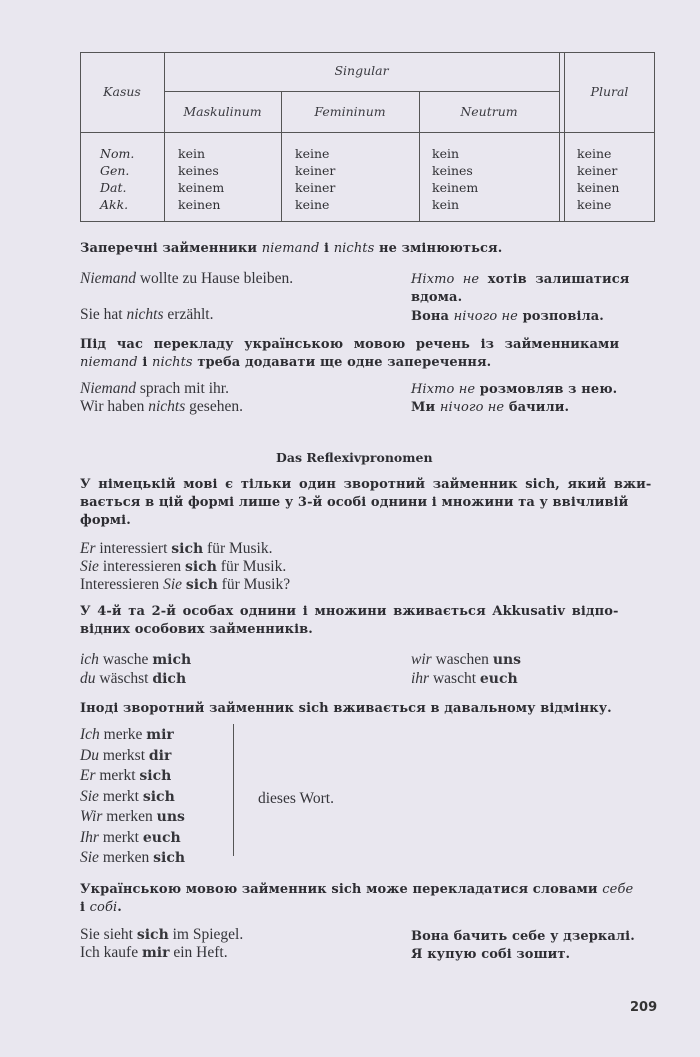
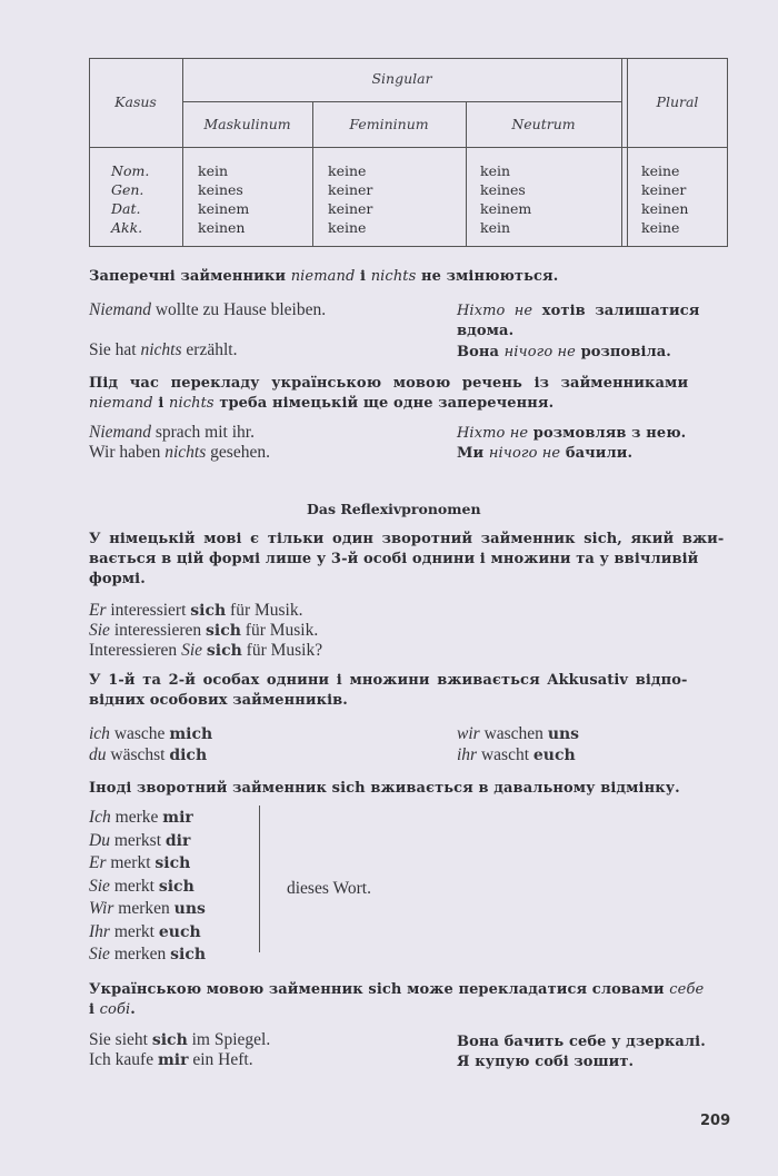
  Kasus
  Singular
  Plural
  Maskulinum
  Femininum
  Neutrum
  Nom.
  Gen.
  Dat.
  Akk.
  kein
  keines
  keinem
  keinen
  keine
  keiner
  keiner
  keine
  kein
  keines
  keinem
  kein
  keine
  keiner
  keinen
  keine
  Заперечні займенники niemand і nichts не змінюються.
  Niemand wollte zu Hause bleiben.
  Ніхто не хотів залишатися
  вдома.
  Sie hat nichts erzählt.
  Вона нічого не розповіла.
  Під час перекладу українською мовою речень із займенниками
- niemand і nichts треба додавати ще одне заперечення.
+ niemand і nichts треба німецькій ще одне заперечення.
  Niemand sprach mit ihr.
  Ніхто не розмовляв з нею.
  Wir haben nichts gesehen.
  Ми нічого не бачили.
  Das Reflexivpronomen
  У німецькій мові є тільки один зворотний займенник sich, який вжи-
  вається в цій формі лише у 3-й особі однини і множини та у ввічливій
  формі.
  Er interessiert sich für Musik.
  Sie interessieren sich für Musik.
  Interessieren Sie sich für Musik?
- У 4-й та 2-й особах однини і множини вживається Akkusativ відпо-
+ У 1-й та 2-й особах однини і множини вживається Akkusativ відпо-
  відних особових займенників.
  ich wasche mich
  du wäschst dich
  wir waschen uns
  ihr wascht euch
  Іноді зворотний займенник sich вживається в давальному відмінку.
  Ich merke mir
  Du merkst dir
  Er merkt sich
  Sie merkt sich
  Wir merken uns
  Ihr merkt euch
  Sie merken sich
  dieses Wort.
  Українською мовою займенник sich може перекладатися словами себе
  і собі.
  Sie sieht sich im Spiegel.
  Вона бачить себе у дзеркалі.
  Ich kaufe mir ein Heft.
  Я купую собі зошит.
  209
